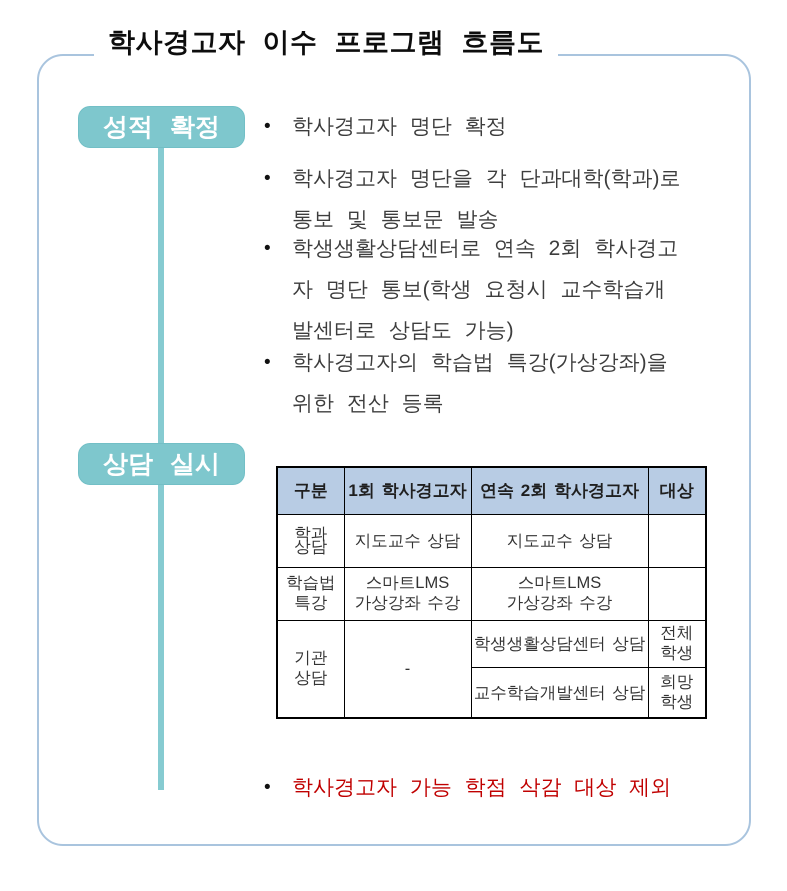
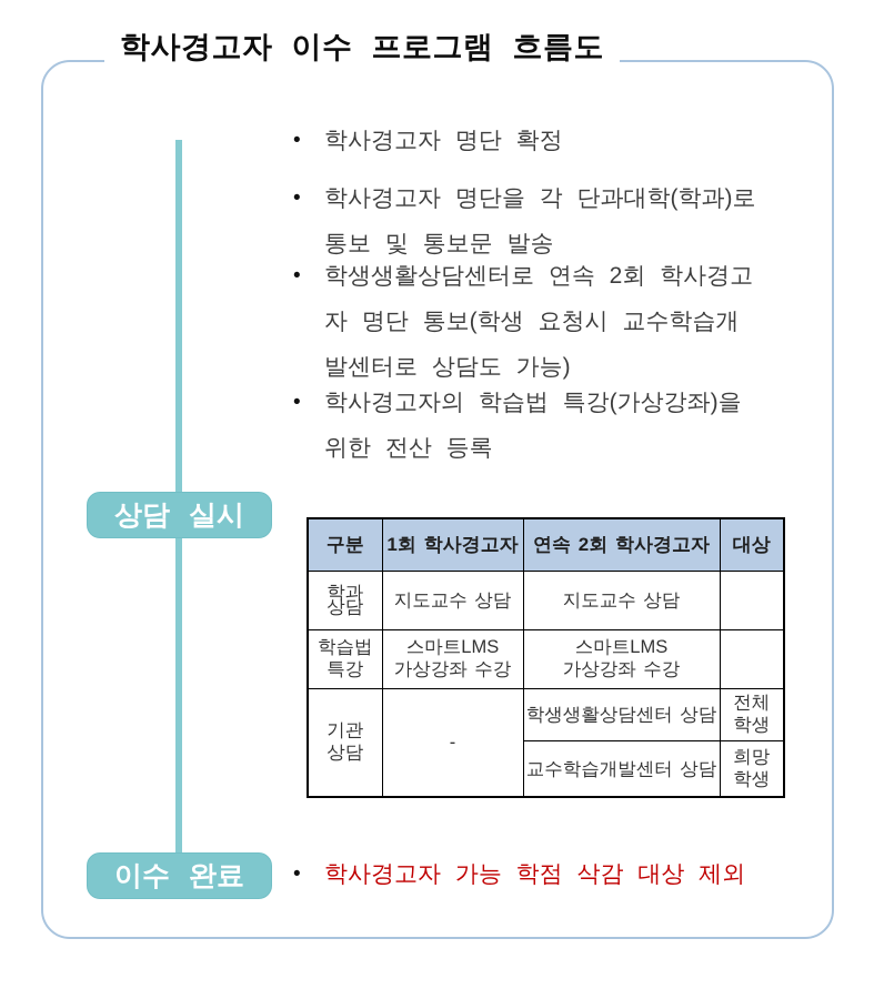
  학사경고자 이수 프로그램 흐름도
- 성적 확정
  상담 실시
+ 이수 완료
  •
  학사경고자 명단 확정
  •
  학사경고자 명단을 각 단과대학(학과)로
  통보 및 통보문 발송
  •
  학생생활상담센터로 연속 2회 학사경고
  자 명단 통보(학생 요청시 교수학습개
  발센터로 상담도 가능)
  •
  학사경고자의 학습법 특강(가상강좌)을
  위한 전산 등록
  •
  학사경고자 가능 학점 삭감 대상 제외
  구분	1회 학사경고자	연속 2회 학사경고자	대상
  학과 상담	지도교수 상담	지도교수 상담
  학습법 특강	스마트LMS 가상강좌 수강	스마트LMS 가상강좌 수강
  기관 상담	-	학생생활상담센터 상담	전체 학생
  교수학습개발센터 상담	희망 학생
